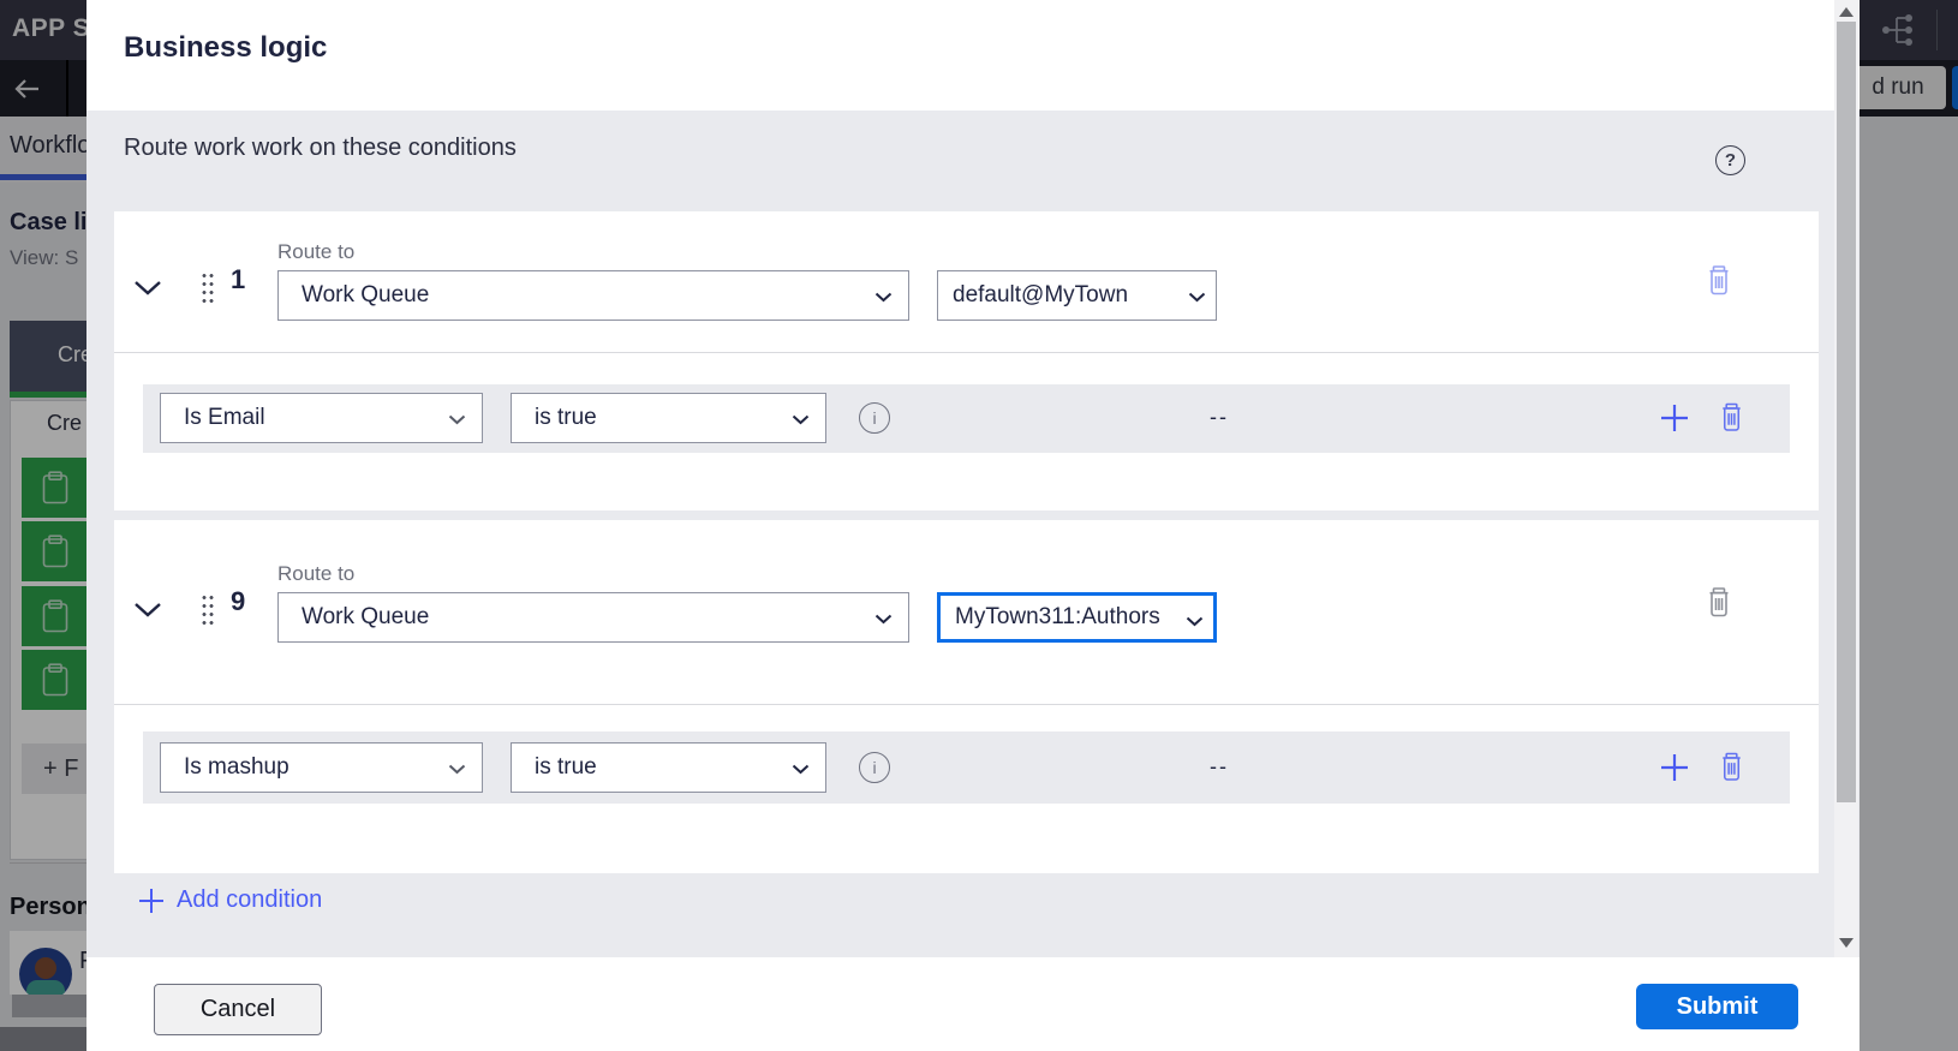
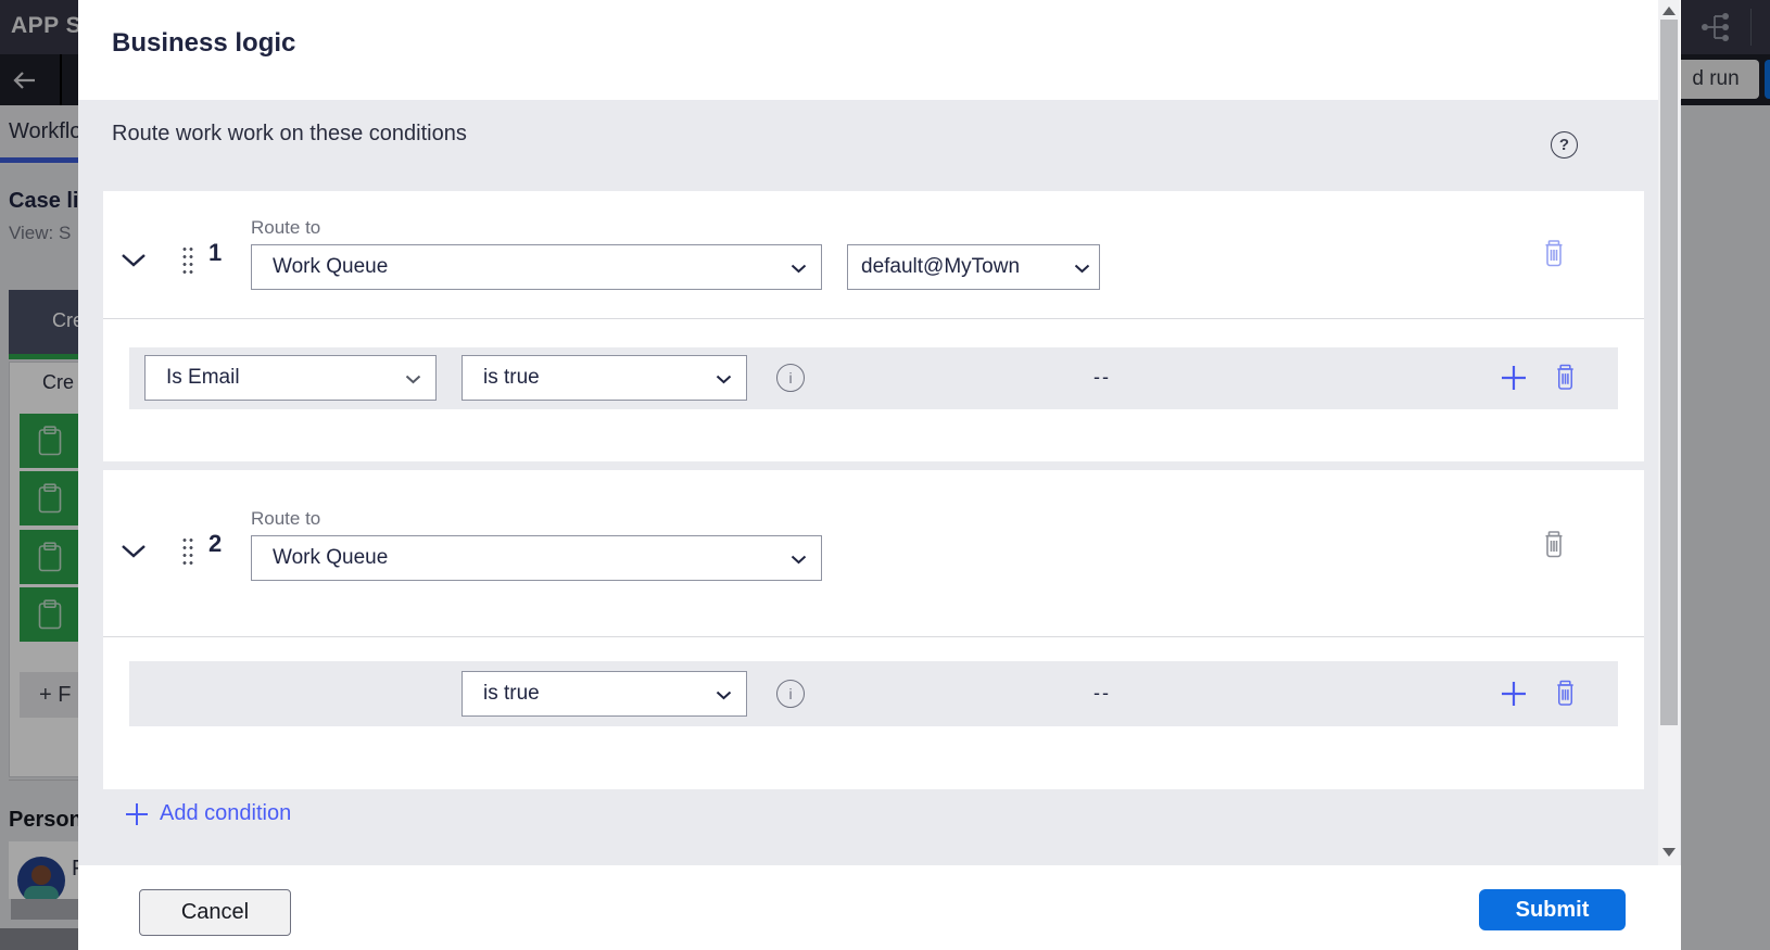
  APP S
  d run
  Workflo
  Case li
  View: S
  Cre
  + F
  Person
  Business logic
  Route work work on these conditions
  ?
  1
  Route to
  Work Queue
  default@MyTown
  Is Email
  is true
  i
  --
- 9
+ 2
  Route to
  Work Queue
- MyTown311:Authors
- Is mashup
  is true
  i
  --
  Add condition
  Cancel
  Submit
